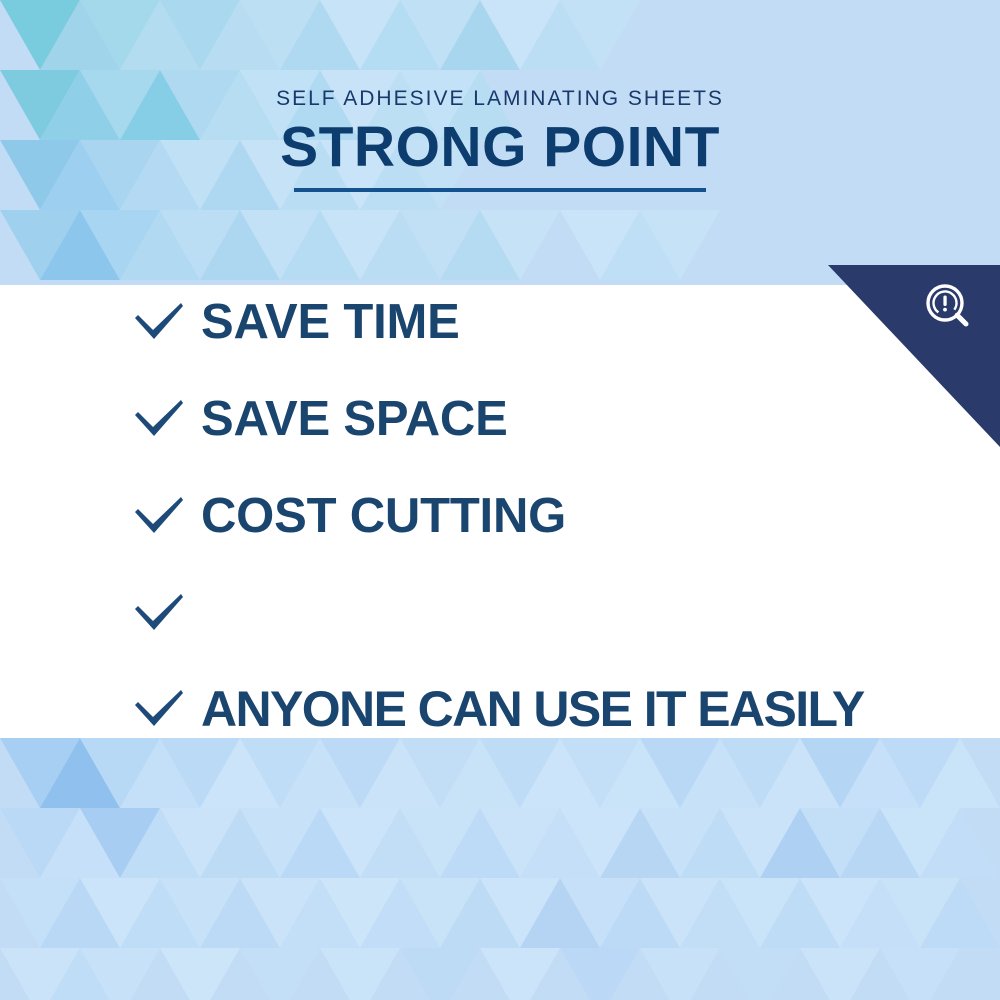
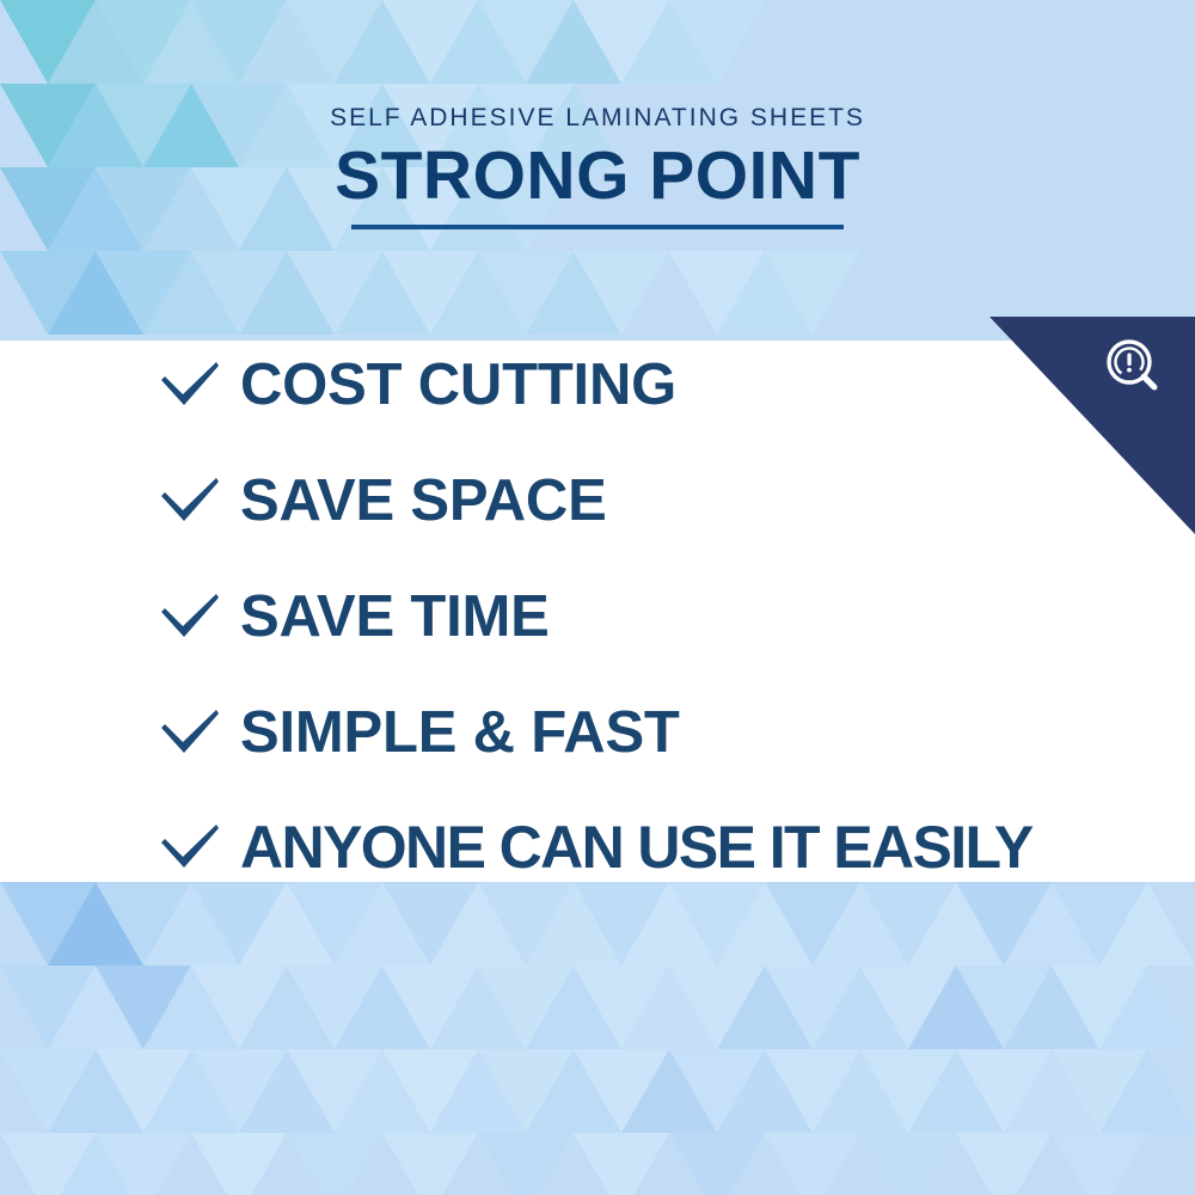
  SELF ADHESIVE LAMINATING SHEETS
  STRONG POINT
- SAVE TIME
+ COST CUTTING
  SAVE SPACE
- COST CUTTING
+ SAVE TIME
+ SIMPLE & FAST
  ANYONE CAN USE IT EASILY
